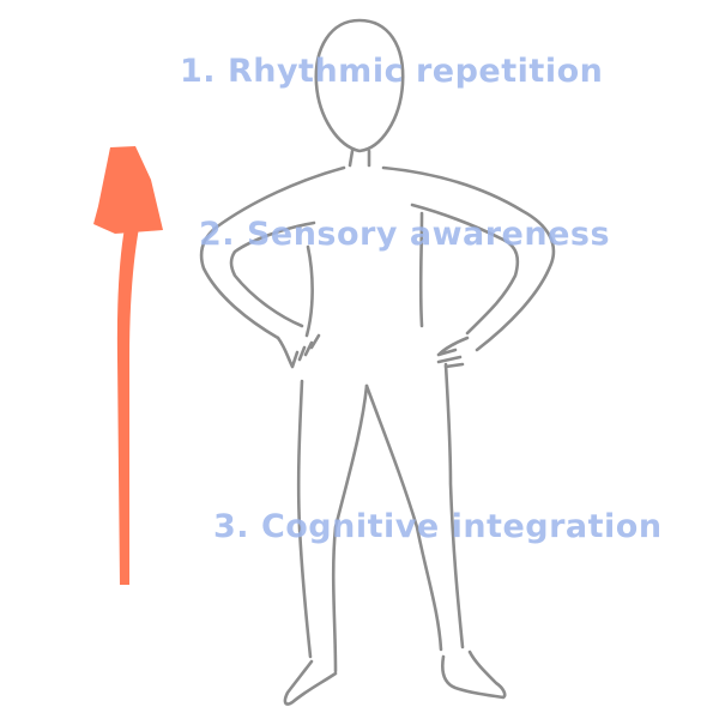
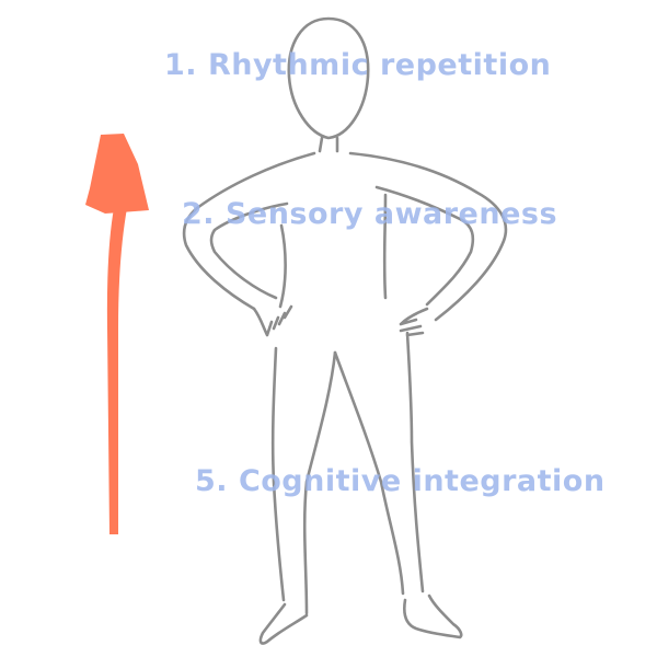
  1. Rhythmic repetition
  2. Sensory awareness
- 3. Cognitive integration
+ 5. Cognitive integration
